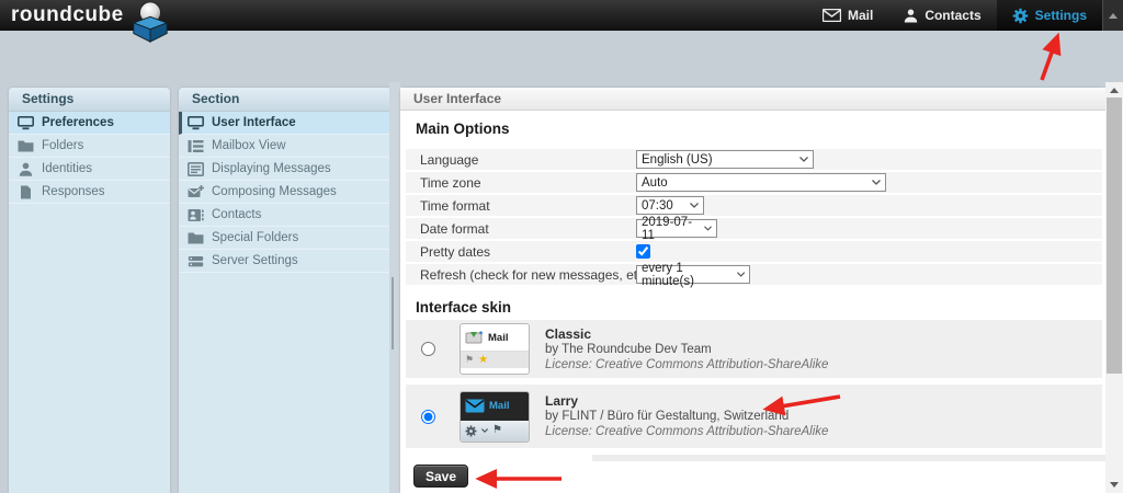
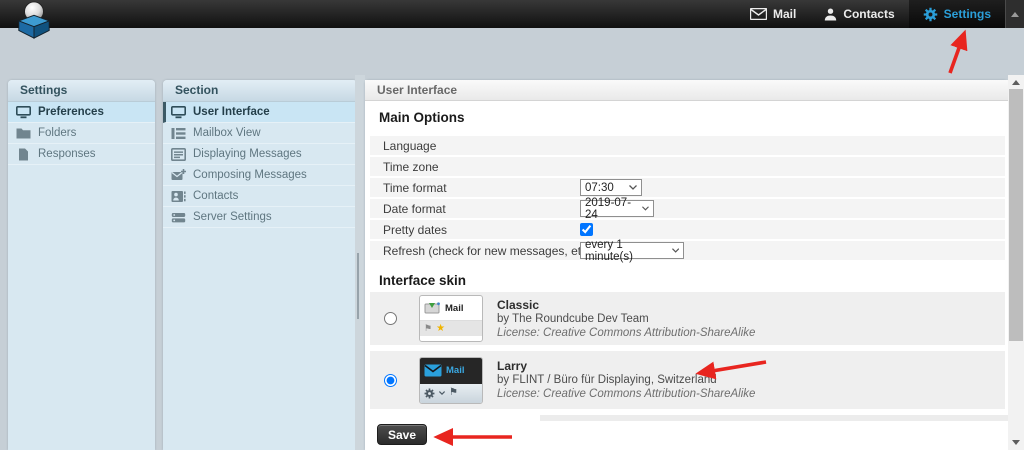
- roundcube
  Mail
  Contacts
  Settings
  Settings
  Preferences
  Folders
- Identities
  Responses
  Section
  User Interface
  Mailbox View
  Displaying Messages
  Composing Messages
  Contacts
- Special Folders
  Server Settings
  User Interface
  Main Options
  Language
- English (US)
  Time zone
- Auto
  Time format
  07:30
  Date format
- 2019-07-11
+ 2019-07-24
  Pretty dates
  Refresh (check for new messages, e
  every 1 minute(s)
  Interface skin
  Mail
  ⚑
  ★
  Classic
  by The Roundcube Dev Team
  License: Creative Commons Attribution-ShareAlike
  Mail
  ⚑
  Larry
- by FLINT / Büro für Gestaltung, Switzerland
+ by FLINT / Büro für Displaying, Switzerland
  License: Creative Commons Attribution-ShareAlike
  Save
